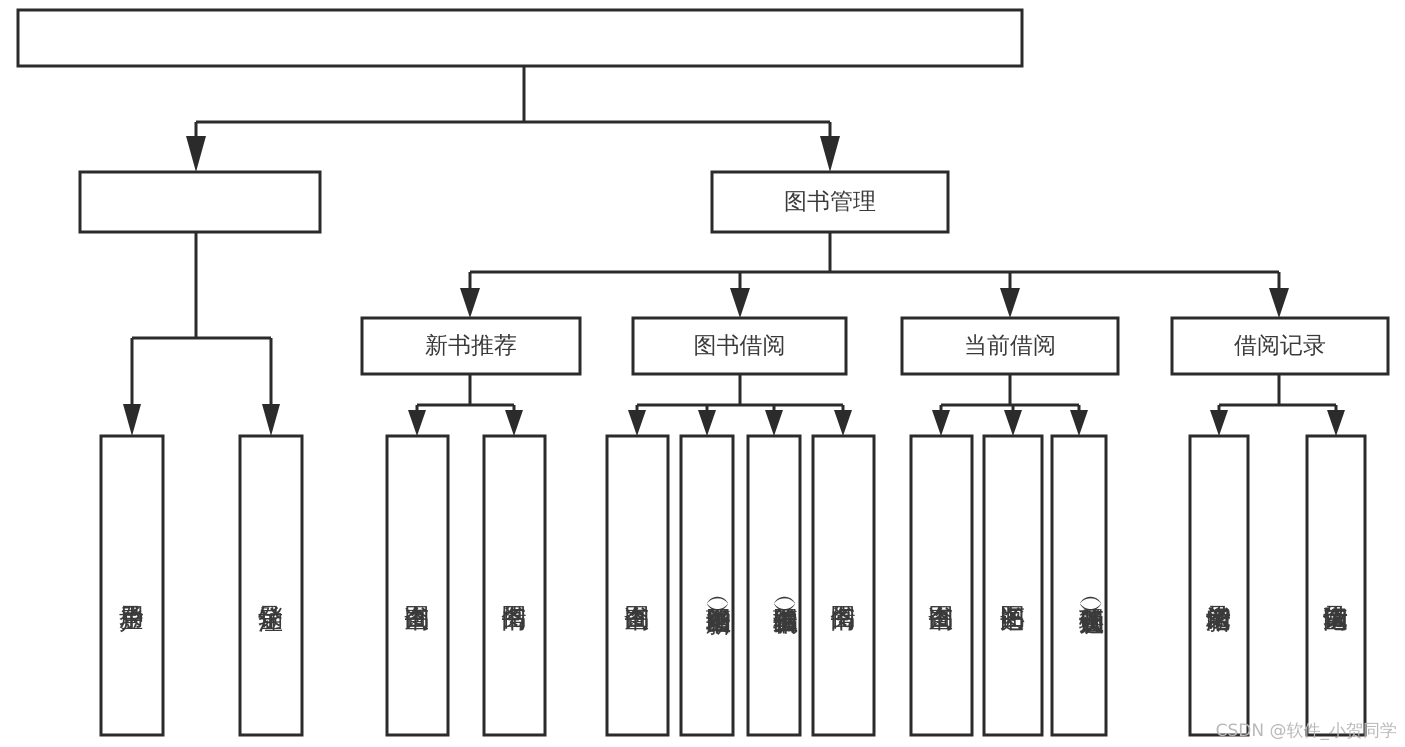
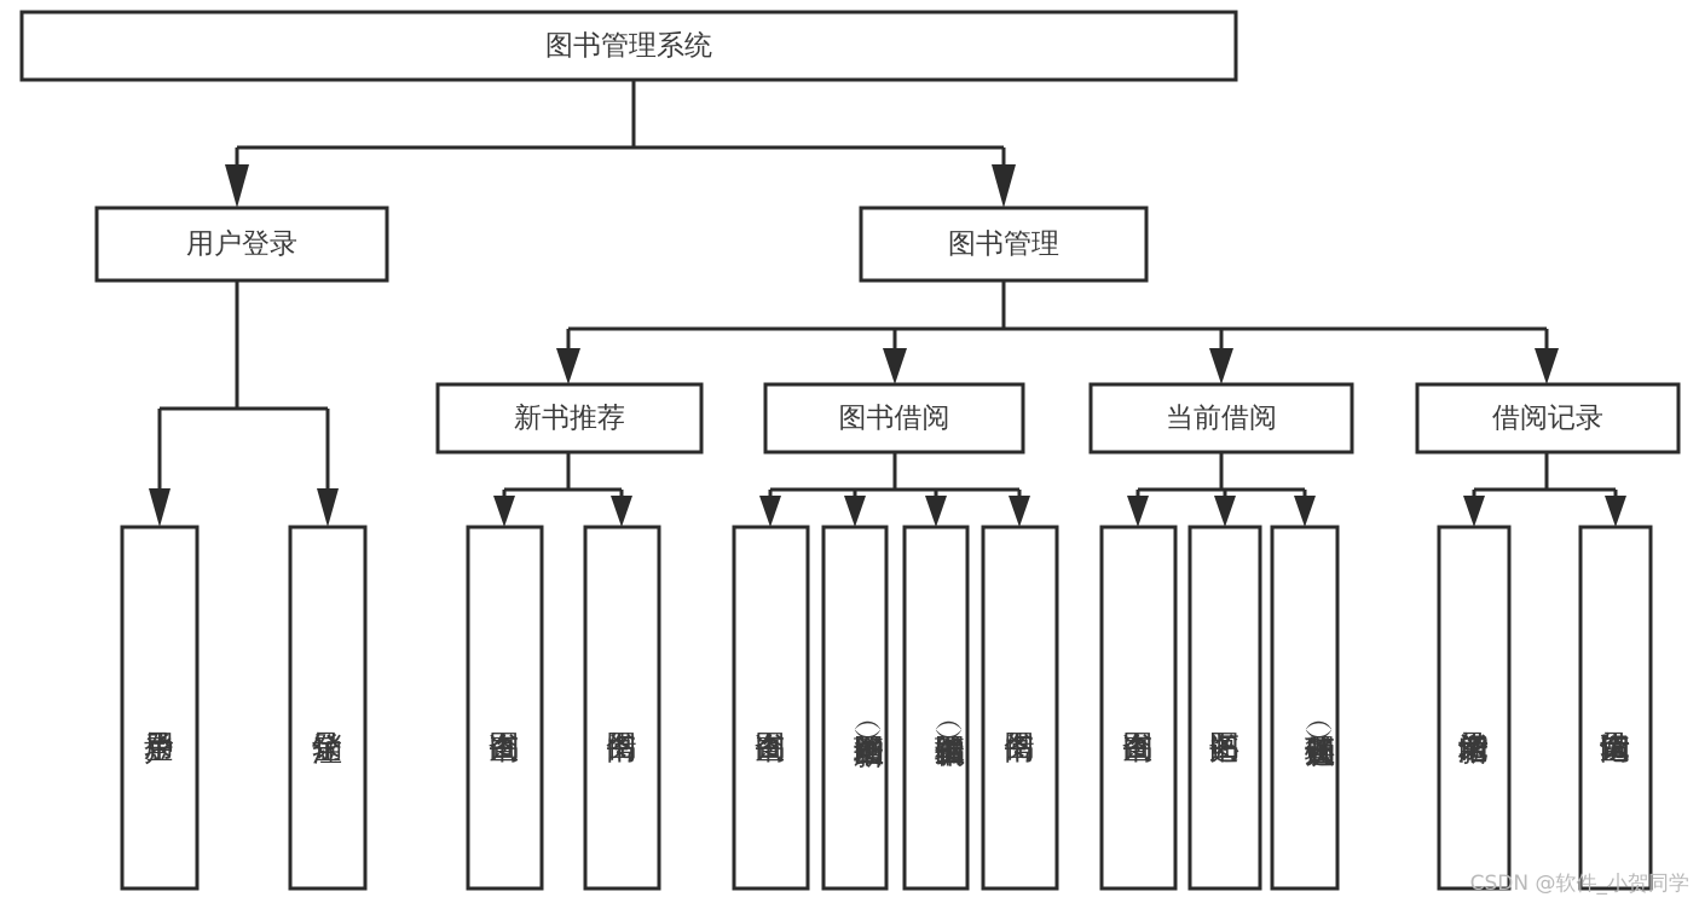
+ 图书管理系统
+ 用户登录
  图书管理
  新书推荐
  图书借阅
  当前借阅
  借阅记录
  CSDN @软件_小贺同学
